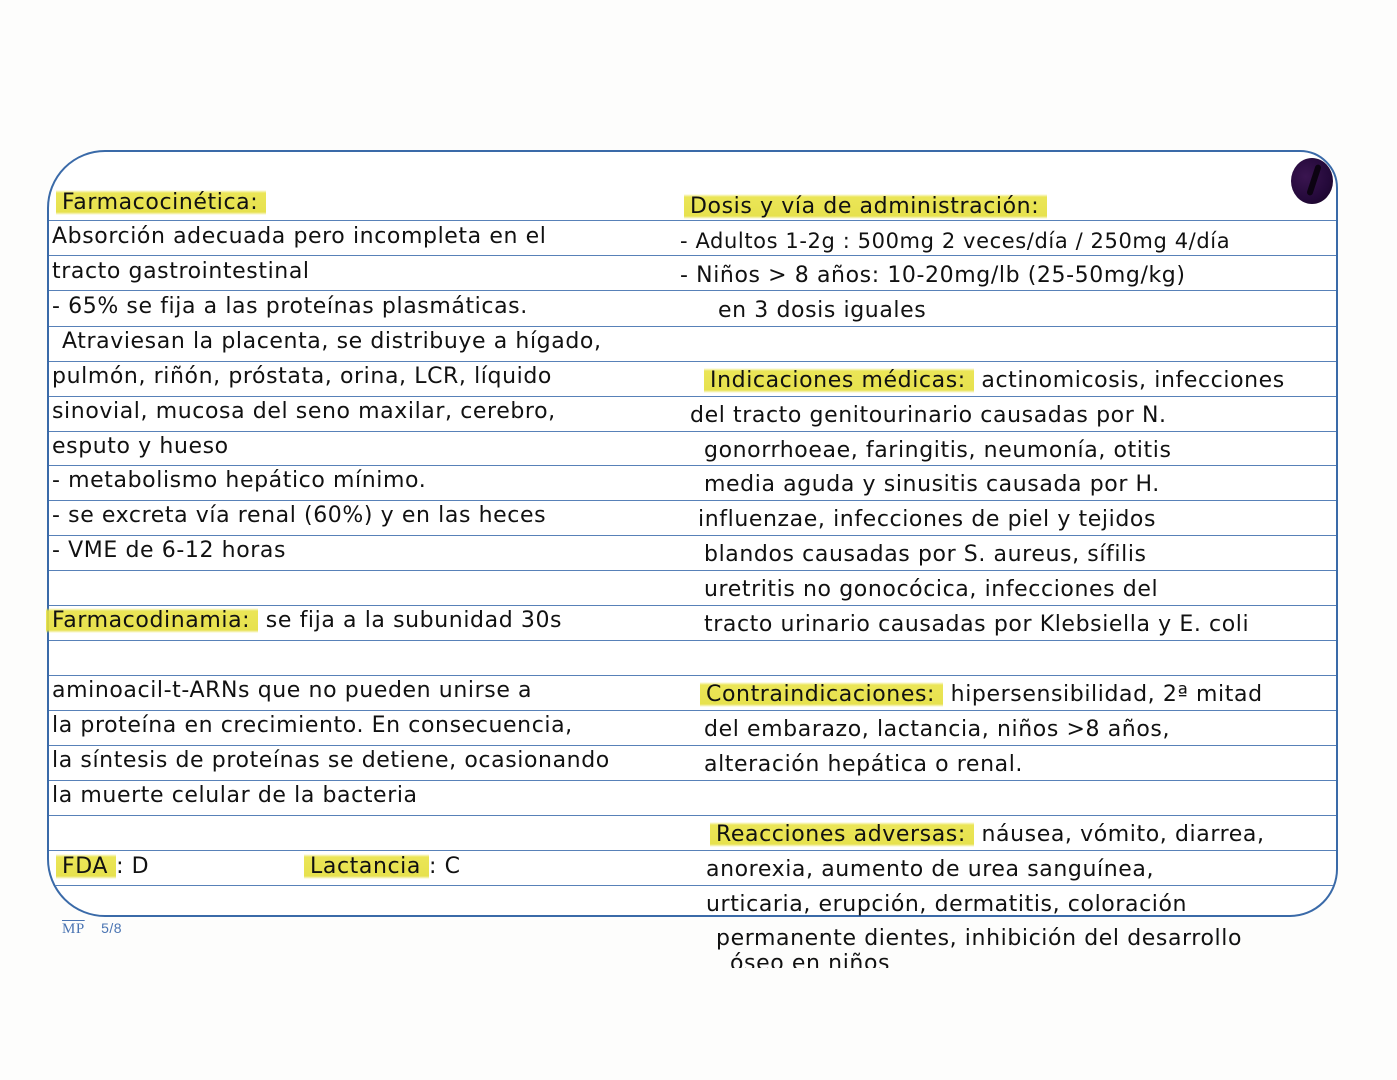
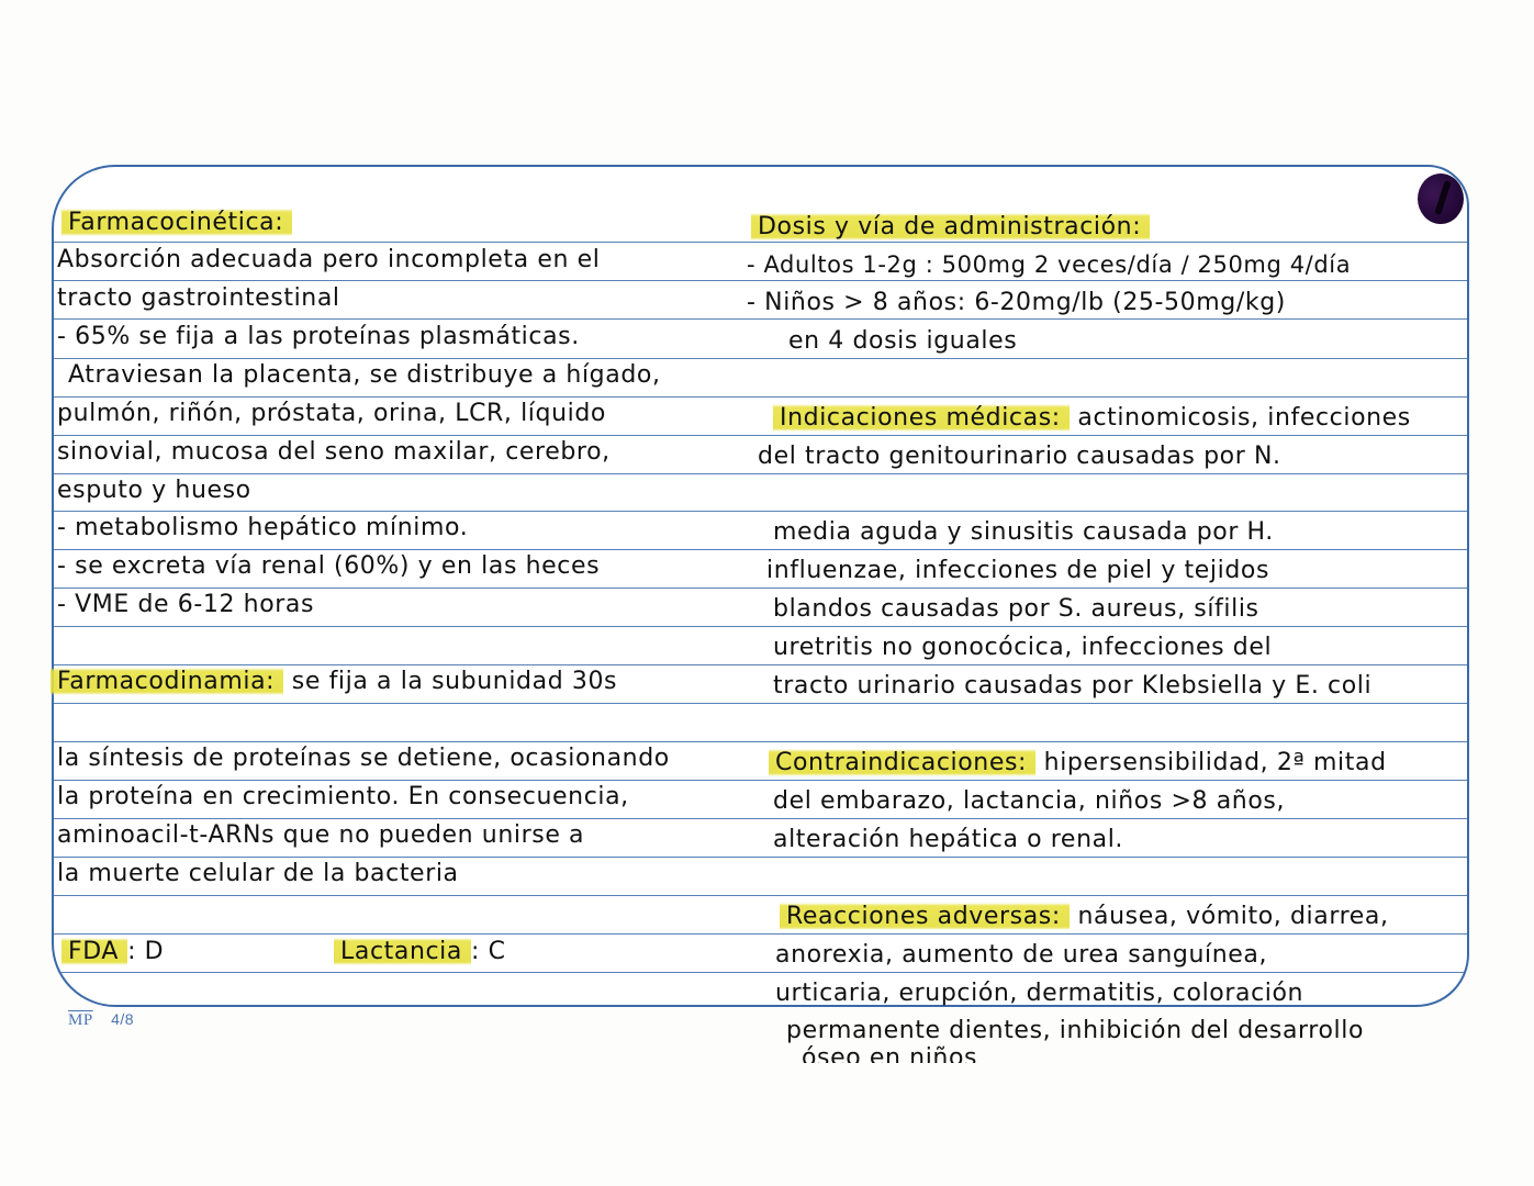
  Farmacocinética:
  Absorción adecuada pero incompleta en el
  tracto gastrointestinal
  - 65% se fija a las proteínas plasmáticas.
  Atraviesan la placenta, se distribuye a hígado,
  pulmón, riñón, próstata, orina, LCR, líquido
  sinovial, mucosa del seno maxilar, cerebro,
  esputo y hueso
  - metabolismo hepático mínimo.
  - se excreta vía renal (60%) y en las heces
  - VME de 6-12 horas
  Farmacodinamia: se fija a la subunidad 30s
- aminoacil-t-ARNs que no pueden unirse a
+ la síntesis de proteínas se detiene, ocasionando
  la proteína en crecimiento. En consecuencia,
- la síntesis de proteínas se detiene, ocasionando
+ aminoacil-t-ARNs que no pueden unirse a
  la muerte celular de la bacteria
  FDA : D
  Lactancia : C
  Dosis y vía de administración:
  - Adultos 1-2g : 500mg 2 veces/día / 250mg 4/día
- - Niños > 8 años: 10-20mg/lb (25-50mg/kg)
+ - Niños > 8 años: 6-20mg/lb (25-50mg/kg)
- en 3 dosis iguales
+ en 4 dosis iguales
  Indicaciones médicas: actinomicosis, infecciones
  del tracto genitourinario causadas por N.
- gonorrhoeae, faringitis, neumonía, otitis
  media aguda y sinusitis causada por H.
  influenzae, infecciones de piel y tejidos
  blandos causadas por S. aureus, sífilis
  uretritis no gonocócica, infecciones del
  tracto urinario causadas por Klebsiella y E. coli
  Contraindicaciones: hipersensibilidad, 2ª mitad
  del embarazo, lactancia, niños >8 años,
  alteración hepática o renal.
  Reacciones adversas: náusea, vómito, diarrea,
  anorexia, aumento de urea sanguínea,
  urticaria, erupción, dermatitis, coloración
  permanente dientes, inhibición del desarrollo
  óseo en niños
- MP 5/8
+ MP 4/8
